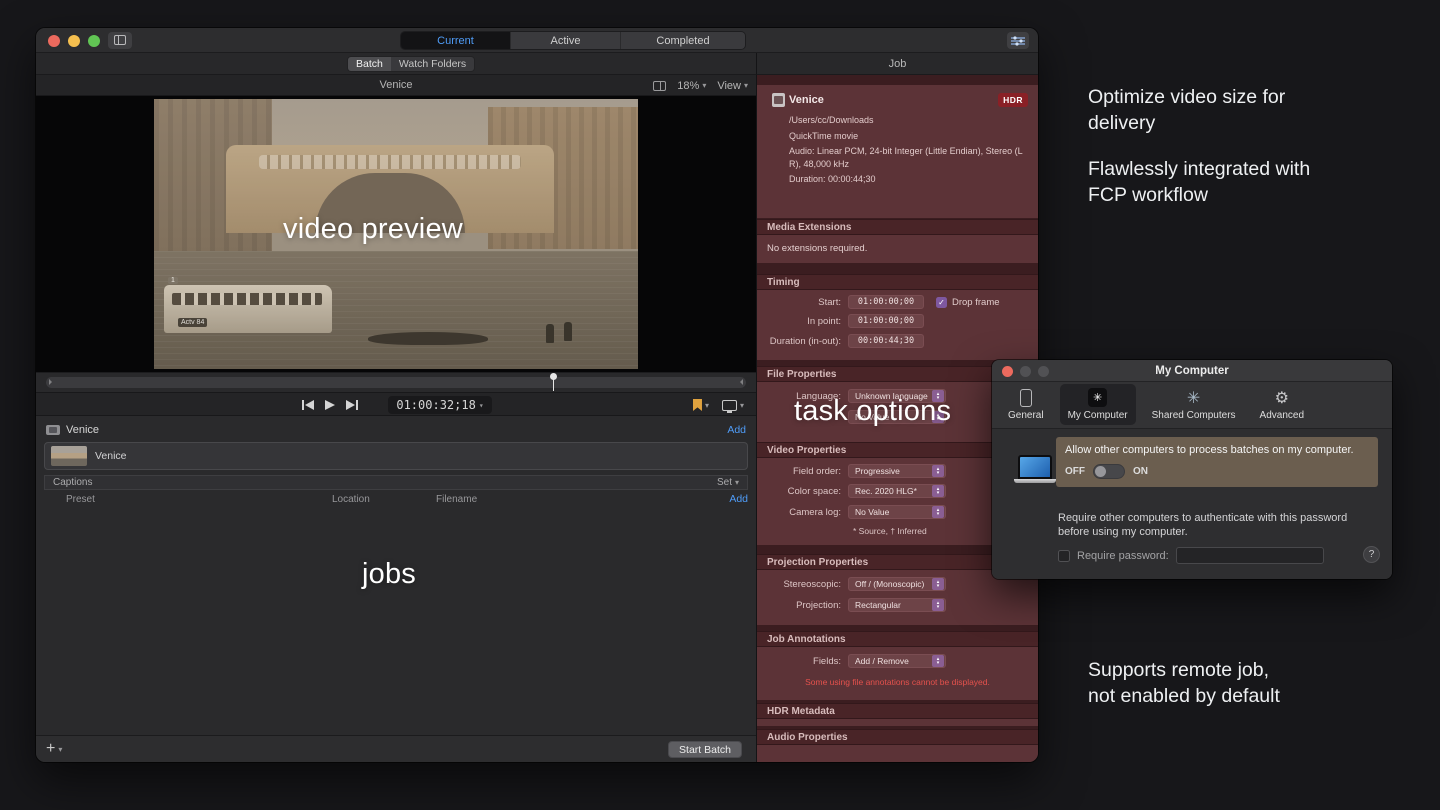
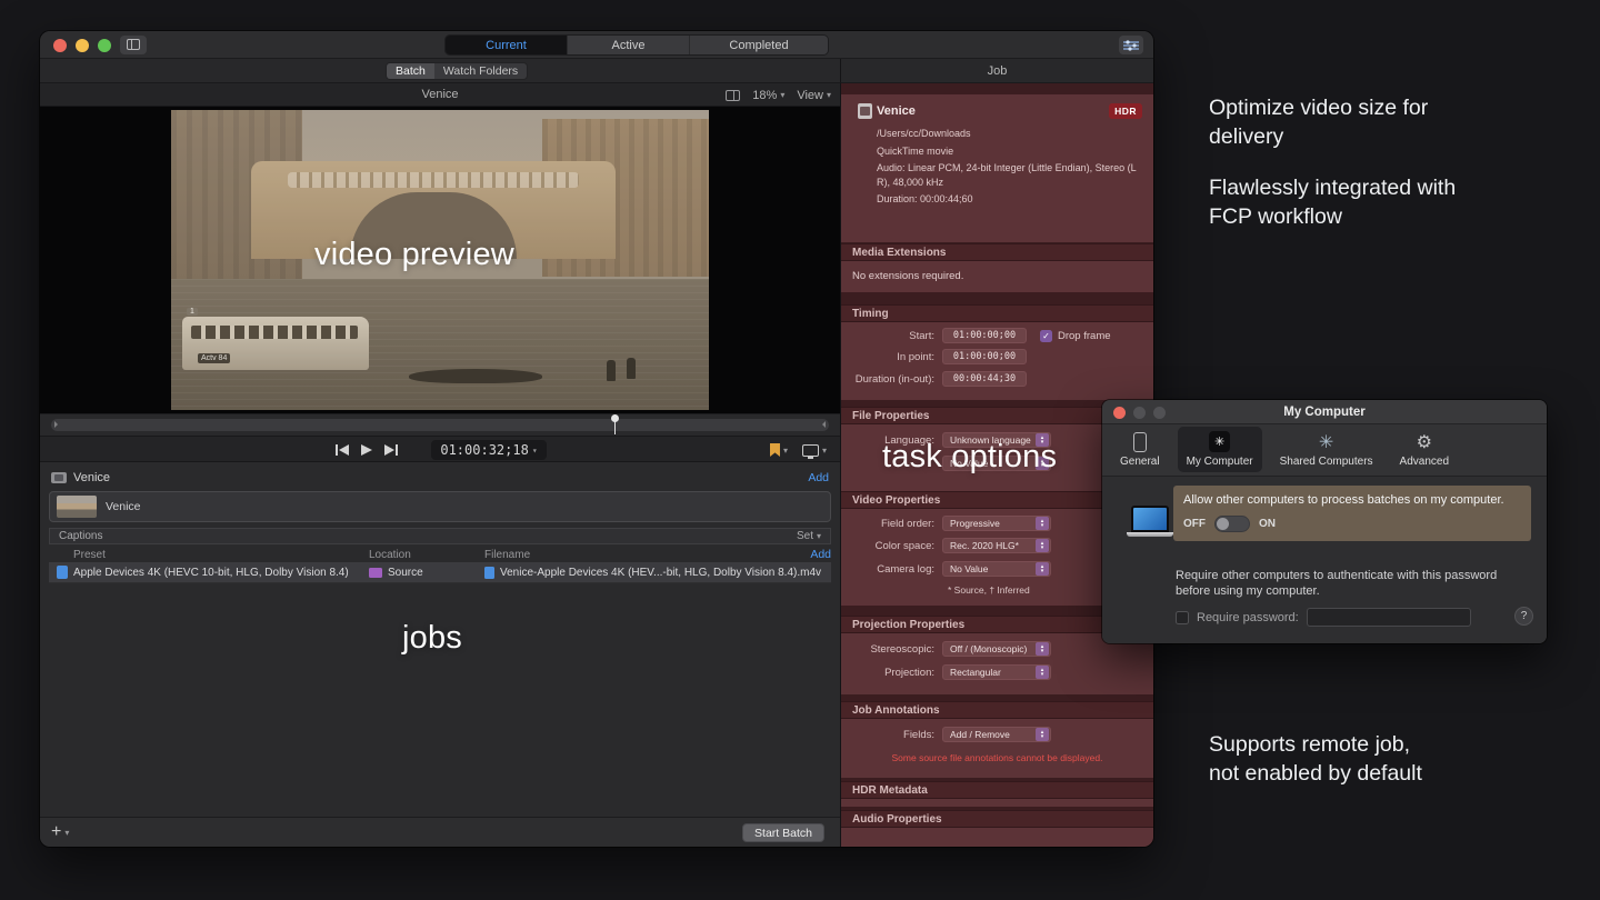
  Current
  Active
  Completed
  Batch
  Watch Folders
  Job
  Venice
  18%
  View
  01:00:32;18
  Venice
  Add
  Venice
  Captions
  Set
  Preset
  Location
  Filename
  Add
+ Apple Devices 4K (HEVC 10-bit, HLG, Dolby Vision 8.4)
+ Source
+ Venice-Apple Devices 4K (HEV...-bit, HLG, Dolby Vision 8.4).m4v
  Start Batch
  Venice
  HDR
  /Users/cc/Downloads
  QuickTime movie
  Audio: Linear PCM, 24-bit Integer (Little Endian), Stereo (L R), 48,000 kHz
- Duration: 00:00:44;30
+ Duration: 00:00:44;60
  Media Extensions
  No extensions required.
  Timing
  Start:
  01:00:00;00
  Drop frame
  In point:
  01:00:00;00
  Duration (in-out):
  00:00:44;30
  File Properties
  Language:
  Unknown language
  No Value
  Video Properties
  Field order:
  Progressive
  Color space:
  Rec. 2020 HLG*
  Camera log:
  No Value
  * Source, † Inferred
  Projection Properties
  Stereoscopic:
  Off / (Monoscopic)
  Projection:
  Rectangular
  Job Annotations
  Fields:
  Add / Remove
- Some using file annotations cannot be displayed.
+ Some source file annotations cannot be displayed.
  HDR Metadata
  Audio Properties
  My Computer
  General
  My Computer
  Shared Computers
  Advanced
  Allow other computers to process batches on my computer.
  OFF
  ON
  Require other computers to authenticate with this password before using my computer.
  Require password:
  video preview
  jobs
  task options
  Optimize video size for delivery
  Flawlessly integrated with FCP workflow
  Supports remote job,
  not enabled by default
